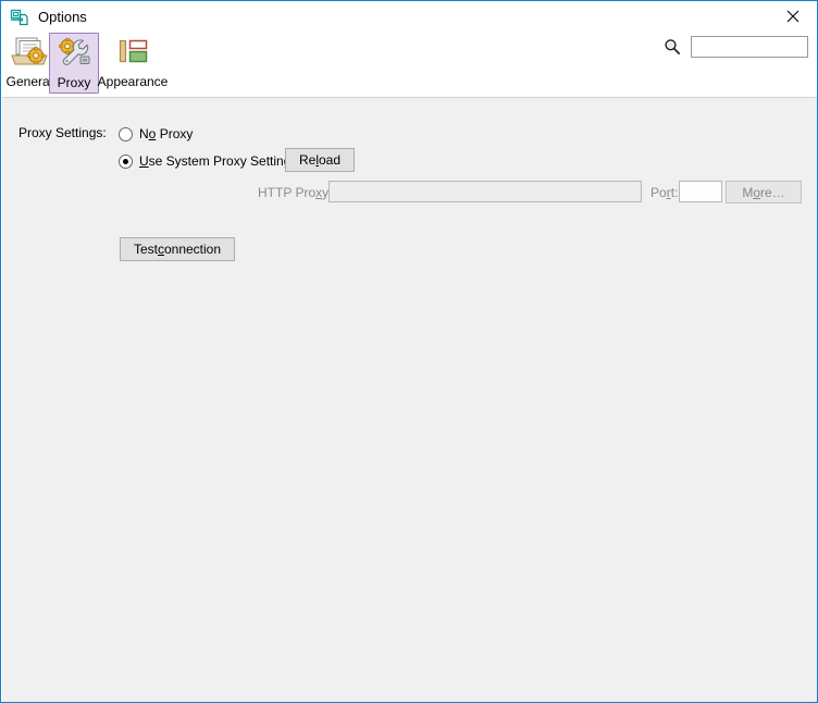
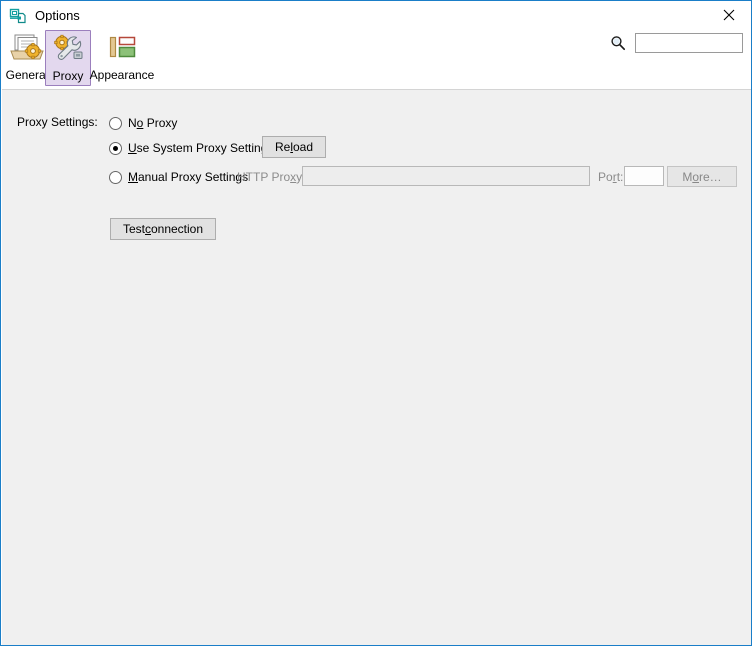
  Options
  Genera
  Proxy
  Appearance
  Proxy Settings:
  No Proxy
  Use System Proxy Settin
  Re
  l
  oad
+ Manual Proxy Settings
  HTTP Proxy
  Port:
  M
  o
  re…
  Test
  c
  onnection
